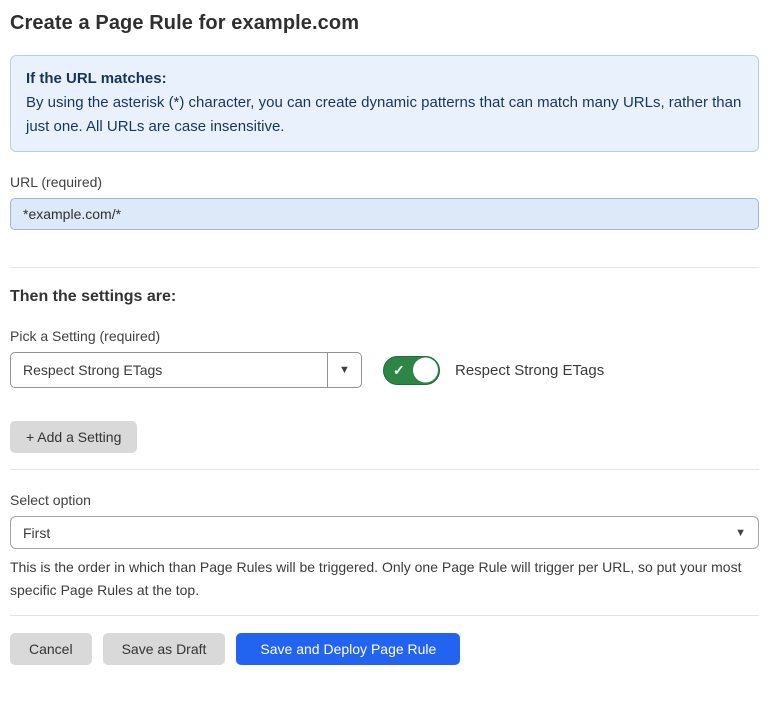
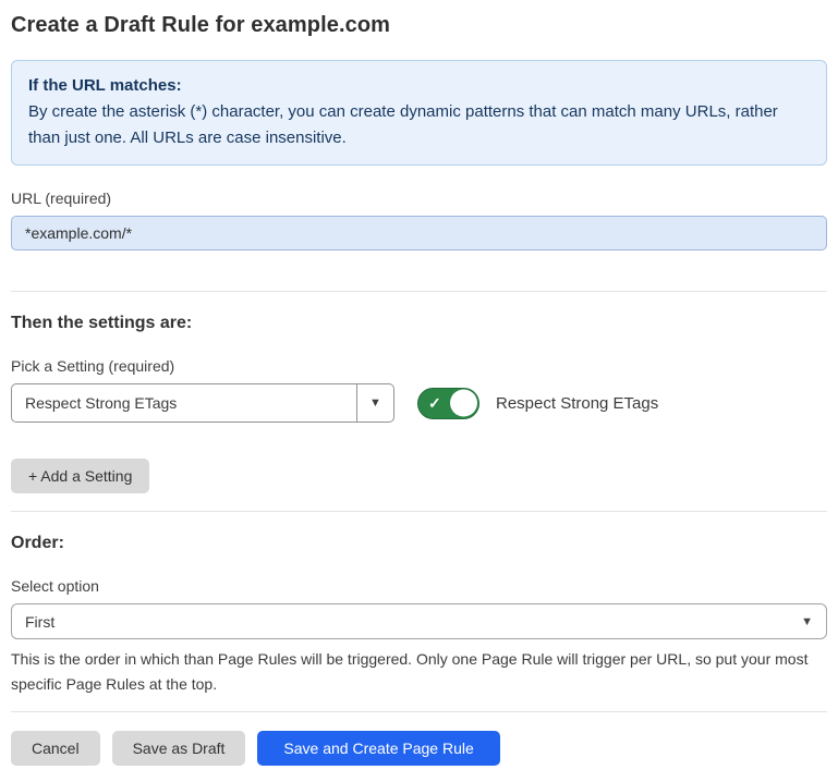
- Create a Page Rule for example.com
+ Create a Draft Rule for example.com
  If the URL matches:
- By using the asterisk (*) character, you can create dynamic patterns that can match many URLs, rather than just one. All URLs are case insensitive.
+ By create the asterisk (*) character, you can create dynamic patterns that can match many URLs, rather than just one. All URLs are case insensitive.
  URL (required)
  *example.com/*
  Then the settings are:
  Pick a Setting (required)
  Respect Strong ETags
  ▼
  ✓
  Respect Strong ETags
  + Add a Setting
+ Order:
  Select option
  First
  ▼
  This is the order in which than Page Rules will be triggered. Only one Page Rule will trigger per URL, so put your most specific Page Rules at the top.
  Cancel
  Save as Draft
- Save and Deploy Page Rule
+ Save and Create Page Rule
